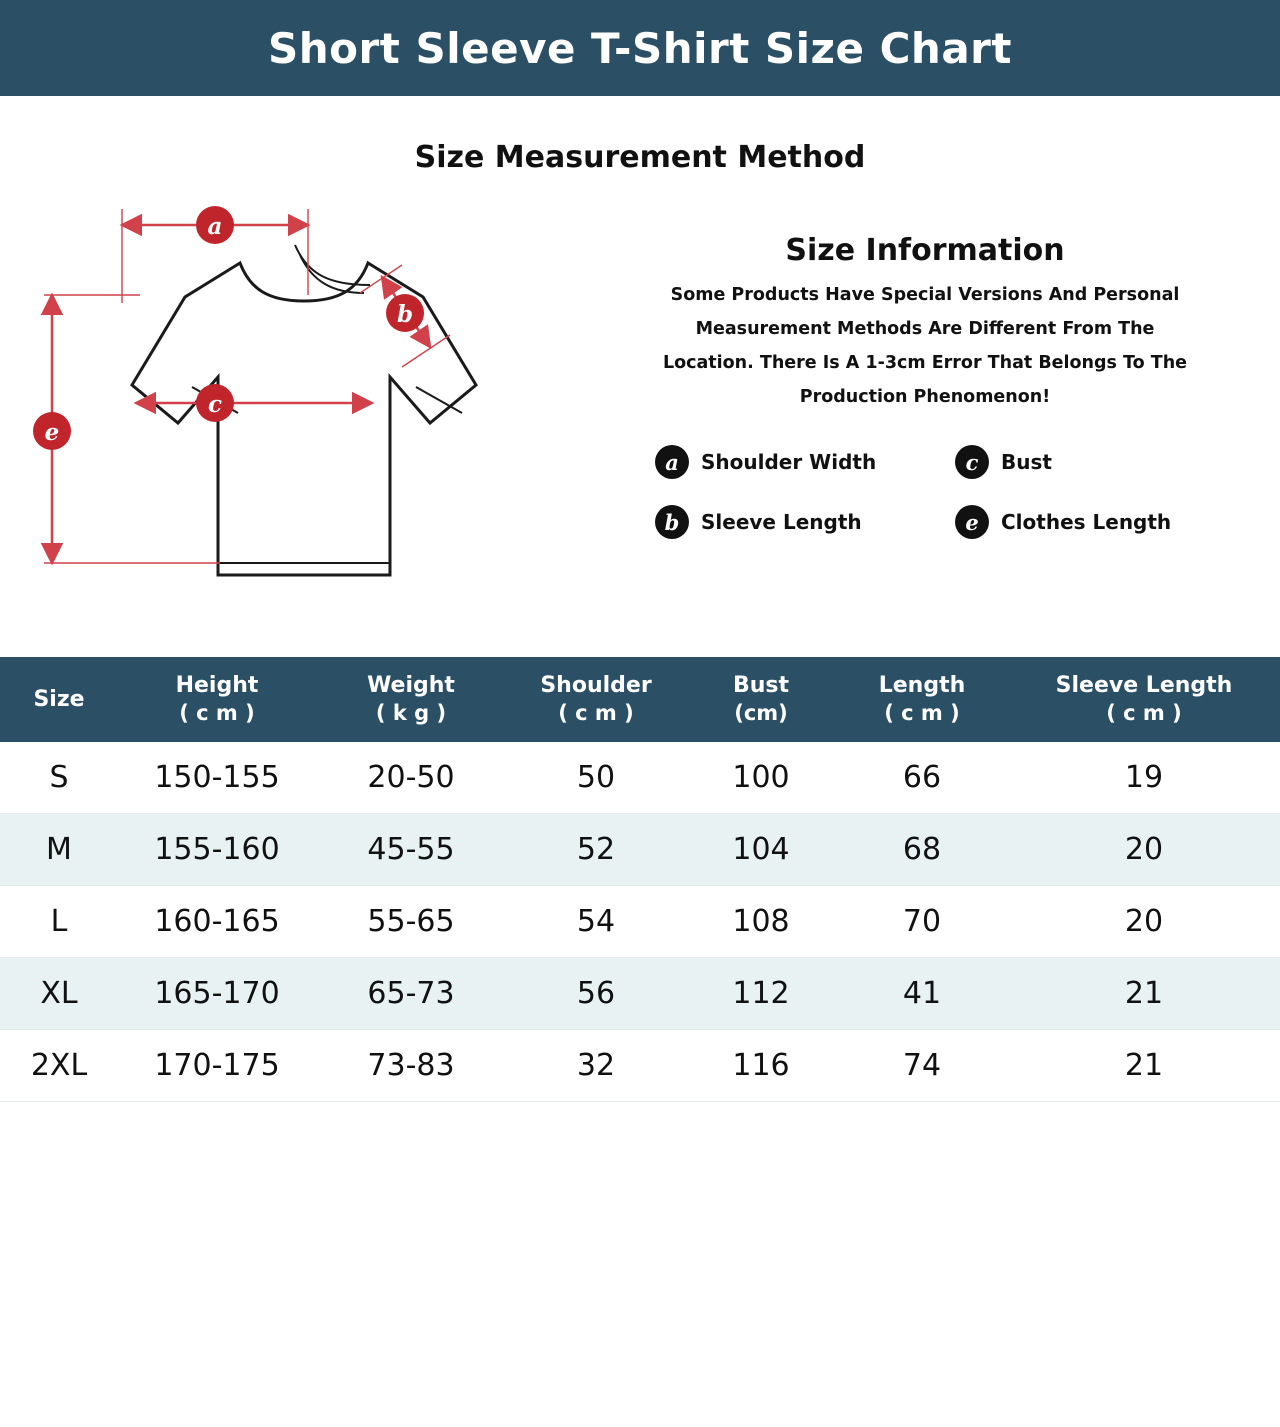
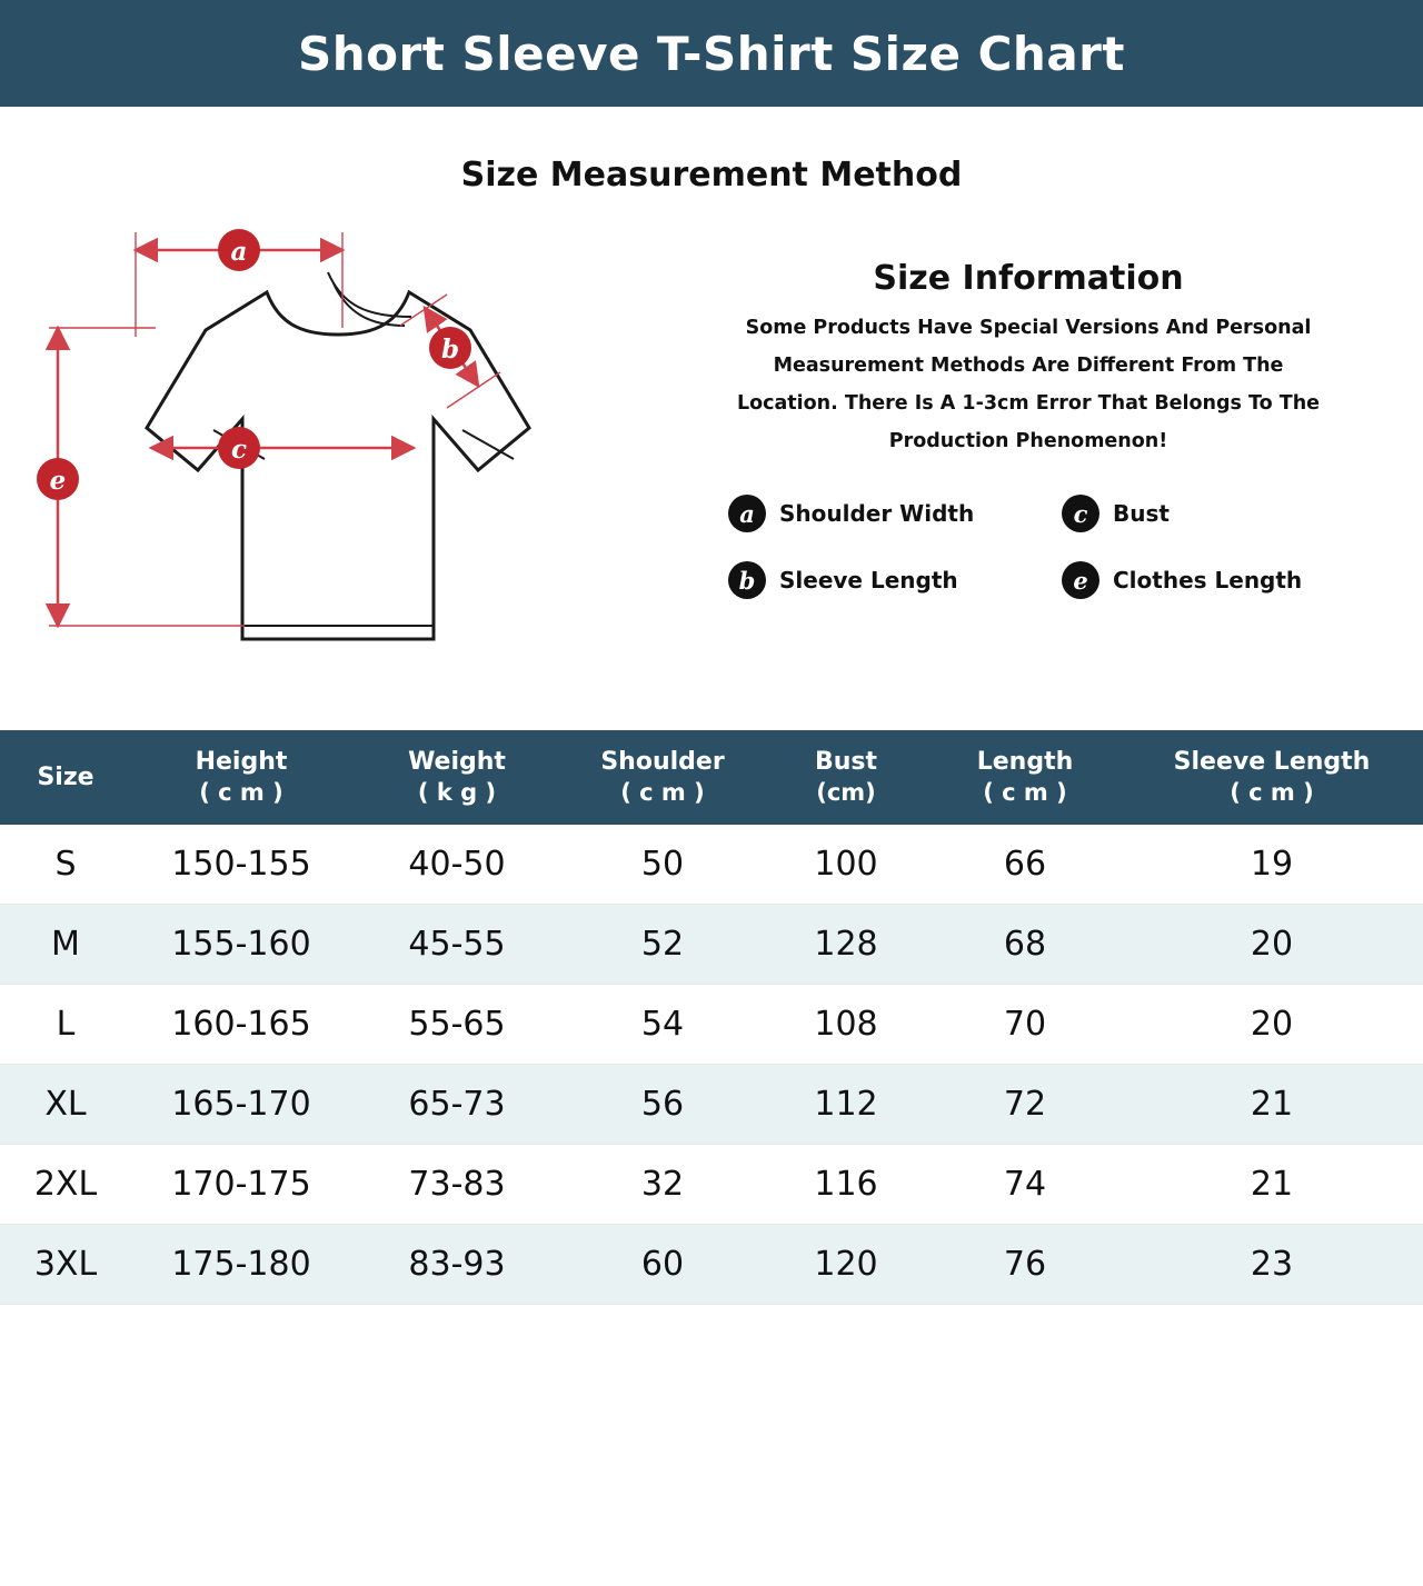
  Short Sleeve T-Shirt Size Chart
  Size Measurement Method
  a
  b
  c
  e
  Size Information
  Some Products Have Special Versions And Personal Measurement Methods Are Different From The Location. There Is A 1-3cm Error That Belongs To The Production Phenomenon!
  a
  Shoulder Width
  c
  Bust
  b
  Sleeve Length
  e
  Clothes Length
  Size	Height ( c m )	Weight ( k g )	Shoulder ( c m )	Bust (cm)	Length ( c m )	Sleeve Length ( c m )
- S	150-155	20-50	50	100	66	19
+ S	150-155	40-50	50	100	66	19
- M	155-160	45-55	52	104	68	20
+ M	155-160	45-55	52	128	68	20
  L	160-165	55-65	54	108	70	20
- XL	165-170	65-73	56	112	41	21
+ XL	165-170	65-73	56	112	72	21
  2XL	170-175	73-83	32	116	74	21
+ 3XL	175-180	83-93	60	120	76	23
